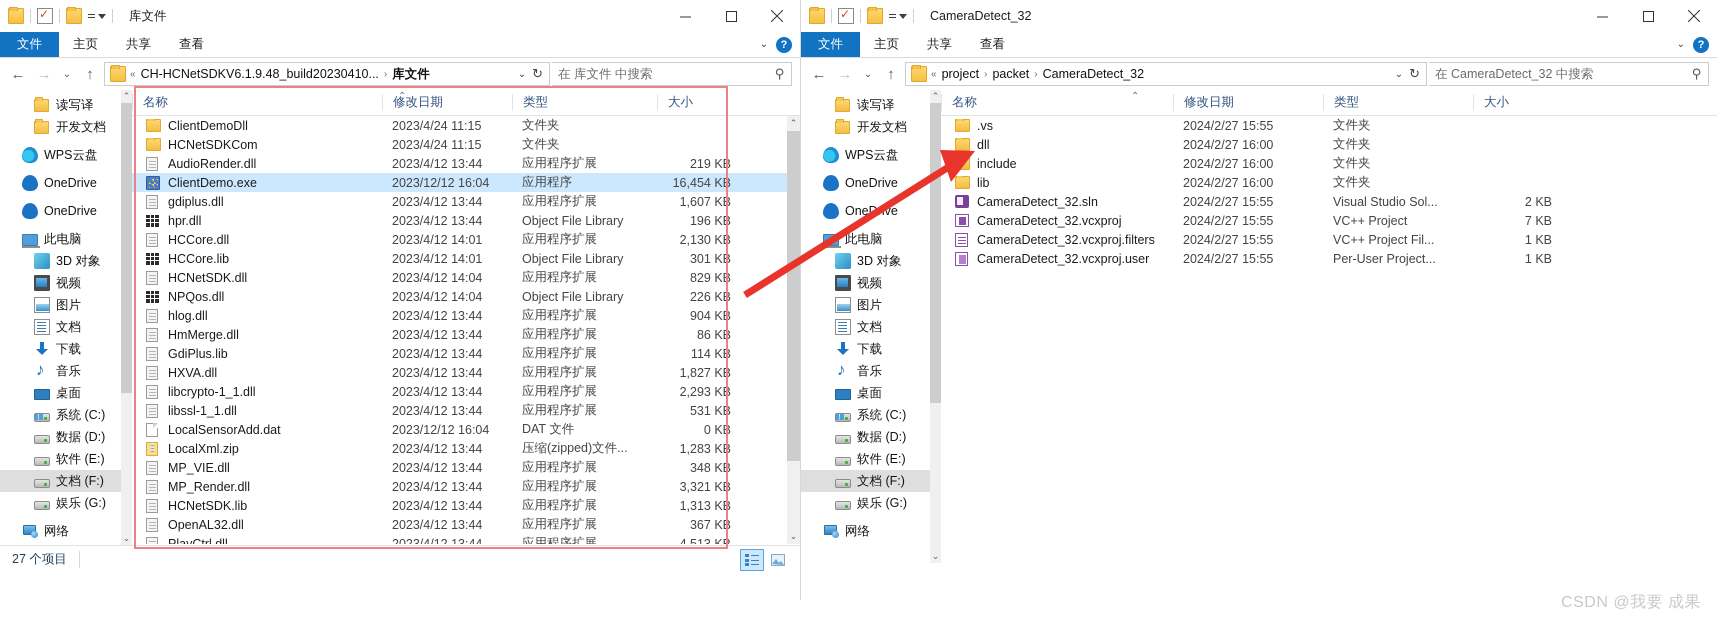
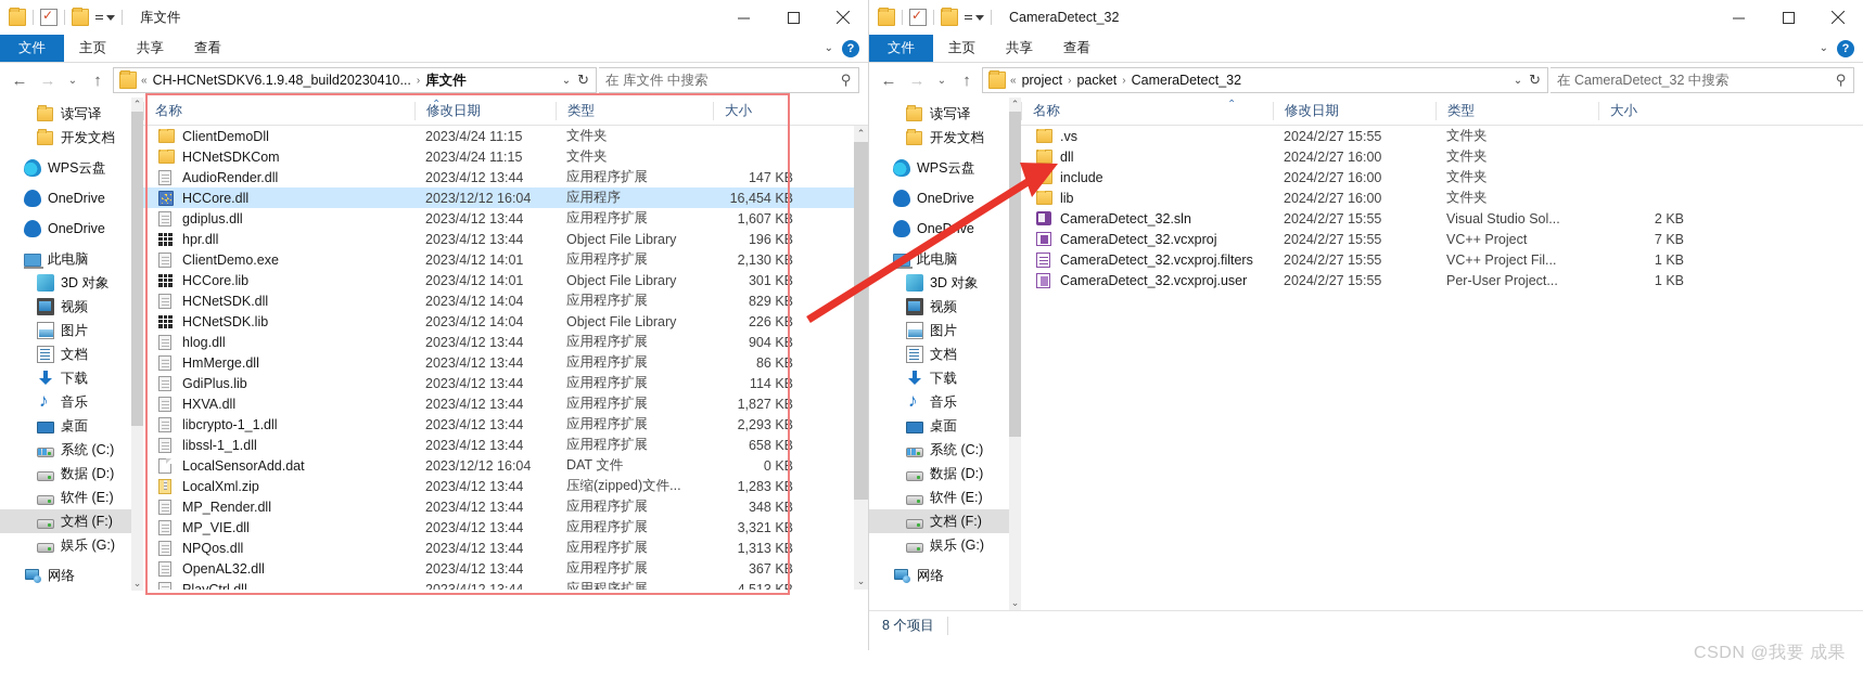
  库文件
  文件
  主页
  共享
  查看
  ⌄
  ?
  ←
  →
  ⌄
  ↑
  «
  CH-HCNetSDKV6.1.9.48_build20230410...
  ›
  库文件
  ⌄
  ↻
  在 库文件 中搜索
  读写译
  开发文档
  WPS云盘
  OneDrive
  OneDrive
  此电脑
  3D 对象
  视频
  图片
  文档
  下载
  音乐
  桌面
  系统 (C:)
  数据 (D:)
  软件 (E:)
  文档 (F:)
  娱乐 (G:)
  网络
  ⌃
  ⌄
  ⌃
  名称
  修改日期
  类型
  大小
  ClientDemoDll
  2023/4/24 11:15
  文件夹
  HCNetSDKCom
  2023/4/24 11:15
  文件夹
  AudioRender.dll
  2023/4/12 13:44
  应用程序扩展
- 219 KB
+ 147 KB
- ClientDemo.exe
+ HCCore.dll
  2023/12/12 16:04
  应用程序
  16,454 KB
  gdiplus.dll
  2023/4/12 13:44
  应用程序扩展
  1,607 KB
  hpr.dll
  2023/4/12 13:44
  Object File Library
  196 KB
- HCCore.dll
+ ClientDemo.exe
  2023/4/12 14:01
  应用程序扩展
  2,130 KB
  HCCore.lib
  2023/4/12 14:01
  Object File Library
  301 KB
  HCNetSDK.dll
  2023/4/12 14:04
  应用程序扩展
  829 KB
- NPQos.dll
+ HCNetSDK.lib
  2023/4/12 14:04
  Object File Library
  226 KB
  hlog.dll
  2023/4/12 13:44
  应用程序扩展
  904 KB
  HmMerge.dll
  2023/4/12 13:44
  应用程序扩展
  86 KB
  GdiPlus.lib
  2023/4/12 13:44
  应用程序扩展
  114 KB
  HXVA.dll
  2023/4/12 13:44
  应用程序扩展
  1,827 KB
  libcrypto-1_1.dll
  2023/4/12 13:44
  应用程序扩展
  2,293 KB
  libssl-1_1.dll
  2023/4/12 13:44
  应用程序扩展
- 531 KB
+ 658 KB
  LocalSensorAdd.dat
  2023/12/12 16:04
  DAT 文件
  0 KB
  LocalXml.zip
  2023/4/12 13:44
  压缩(zipped)文件...
  1,283 KB
- MP_VIE.dll
+ MP_Render.dll
  2023/4/12 13:44
  应用程序扩展
  348 KB
- MP_Render.dll
+ MP_VIE.dll
  2023/4/12 13:44
  应用程序扩展
  3,321 KB
- HCNetSDK.lib
+ NPQos.dll
  2023/4/12 13:44
  应用程序扩展
  1,313 KB
  OpenAL32.dll
  2023/4/12 13:44
  应用程序扩展
  367 KB
  PlayCtrl.dll
  2023/4/12 13:44
  应用程序扩展
  4,513 KB
  ⌃
  ⌄
- 27 个项目
  CameraDetect_32
  文件
  主页
  共享
  查看
  ⌄
  ?
  ←
  →
  ⌄
  ↑
  «
  project
  ›
  packet
  ›
  CameraDetect_32
  ⌄
  ↻
  在 CameraDetect_32 中搜索
  读写译
  开发文档
  WPS云盘
  OneDrive
  此电脑
  3D 对象
  视频
  图片
  文档
  下载
  音乐
  桌面
  系统 (C:)
  数据 (D:)
  软件 (E:)
  文档 (F:)
  娱乐 (G:)
  网络
  ⌃
  ⌄
  ⌃
  名称
  修改日期
  类型
  大小
  .vs
  2024/2/27 15:55
  文件夹
  dll
  2024/2/27 16:00
  文件夹
  include
  2024/2/27 16:00
  文件夹
  lib
  2024/2/27 16:00
  文件夹
  CameraDetect_32.sln
  2024/2/27 15:55
  Visual Studio Sol...
  2 KB
  CameraDetect_32.vcxproj
  2024/2/27 15:55
  VC++ Project
  7 KB
  CameraDetect_32.vcxproj.filters
  2024/2/27 15:55
  VC++ Project Fil...
  1 KB
  CameraDetect_32.vcxproj.user
  2024/2/27 15:55
  Per-User Project...
  1 KB
+ 8 个项目
  CSDN @我要 成果
